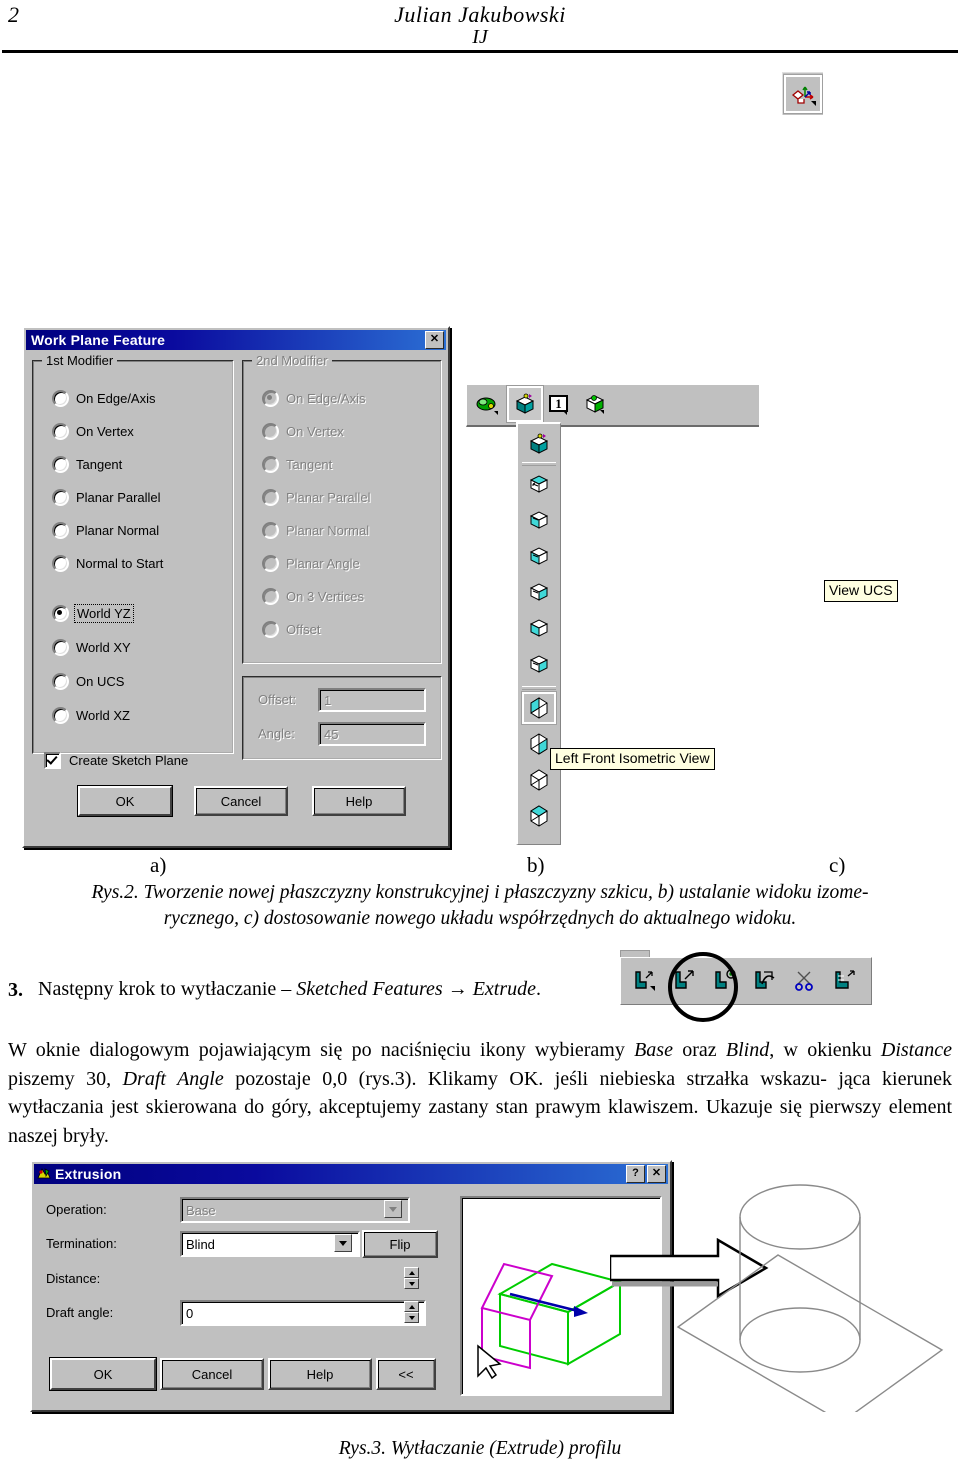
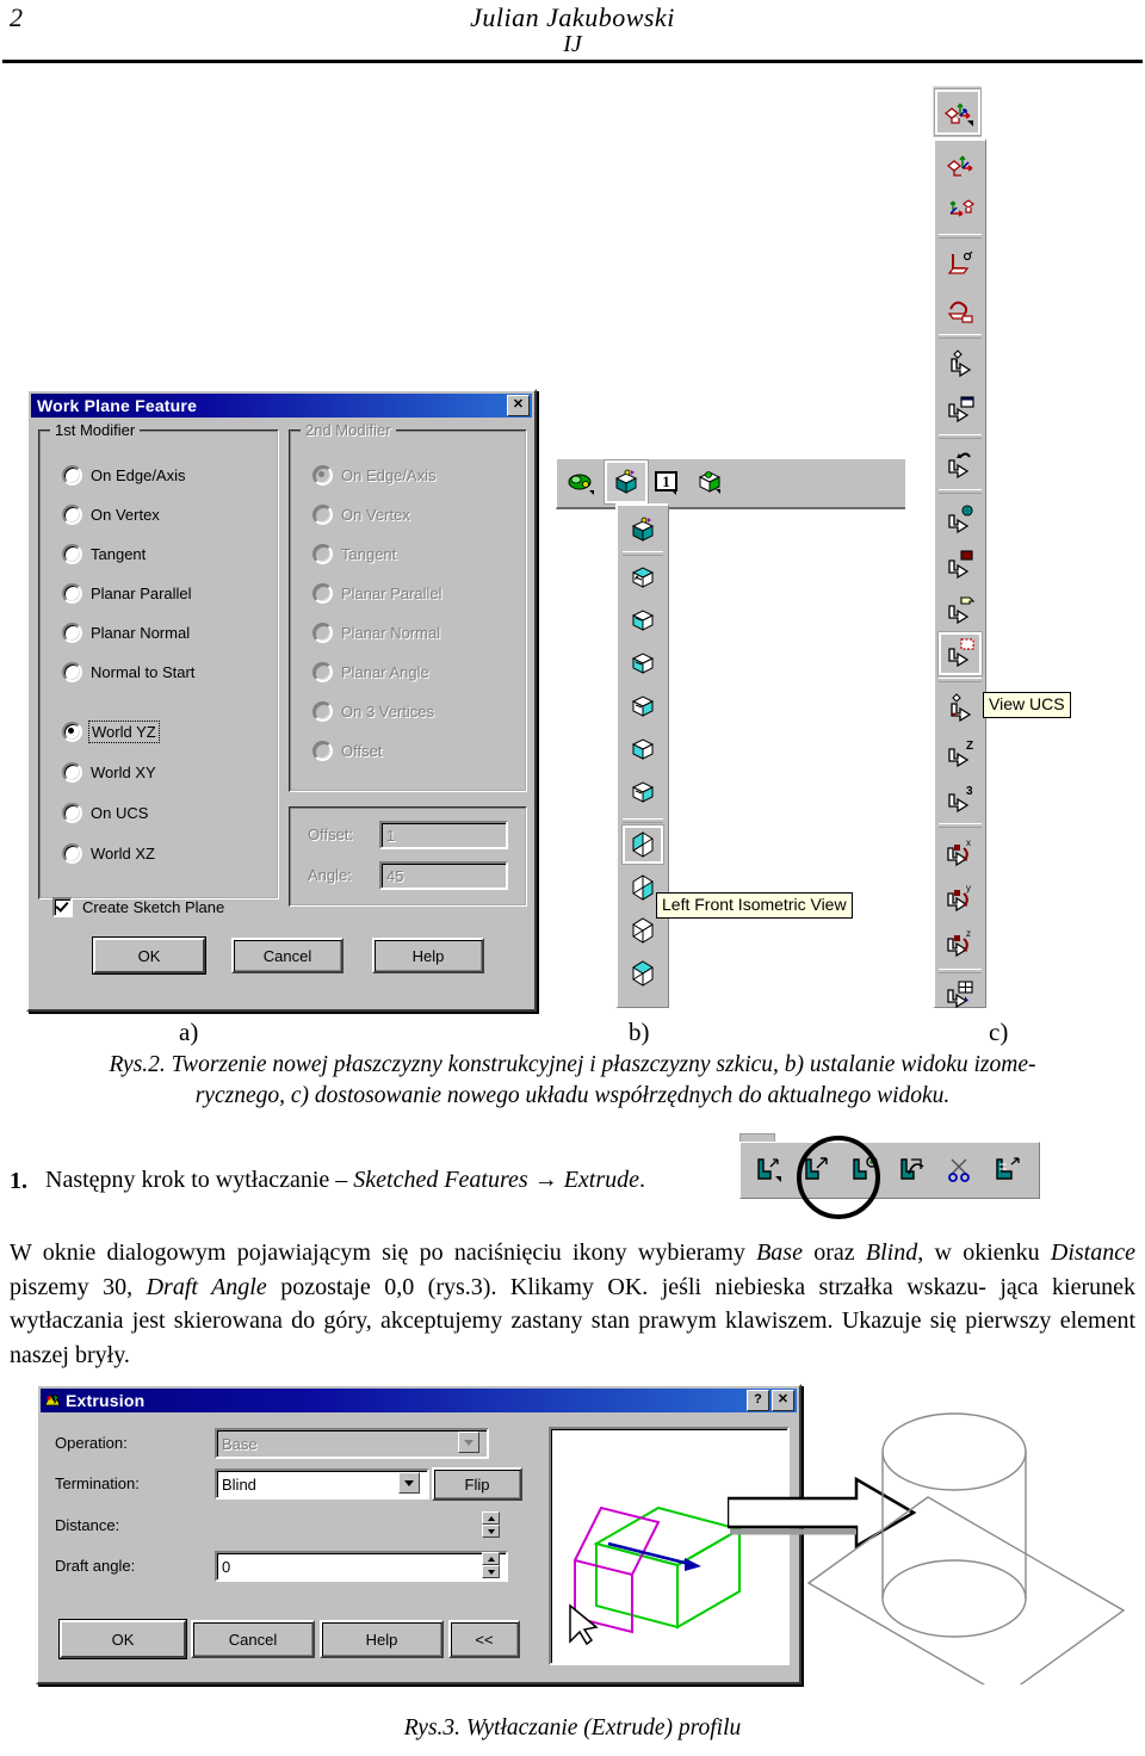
  2
  Julian Jakubowski
  IJ
  Work Plane Feature
  ✕
  1st Modifier
  On Edge/Axis
  On Vertex
  Tangent
  Planar Parallel
  Planar Normal
  Normal to Start
  World YZ
  World XY
  On UCS
  World XZ
  2nd Modifier
  On Edge/Axis
  On Vertex
  Tangent
  Planar Parallel
  Planar Normal
  Planar Angle
  On 3 Vertices
  Offset
  Offset:
  1
  Angle:
  45
  Create Sketch Plane
  OK
  Cancel
  Help
  1
  Left Front Isometric View
+ Z
+ 3
+ x
+ y
+ z
  View UCS
  a)
  b)
  c)
  Rys.2. Tworzenie nowej płaszczyzny konstrukcyjnej i płaszczyzny szkicu, b) ustalanie widoku izome-
  rycznego, c) dostosowanie nowego układu współrzędnych do aktualnego widoku.
- 3.
+ 1.
  Następny krok to wytłaczanie – Sketched Features → Extrude.
  W oknie dialogowym pojawiającym się po naciśnięciu ikony wybieramy Base oraz Blind, w okienku Distance piszemy 30, Draft Angle pozostaje 0,0 (rys.3). Klikamy OK. jeśli niebieska strzałka wskazu- jąca kierunek wytłaczania jest skierowana do góry, akceptujemy zastany stan prawym klawiszem. Ukazuje się pierwszy element naszej bryły.
  Extrusion
  ?
  ✕
  Operation:
  Base
  Termination:
  Blind
  Flip
  Distance:
  Draft angle:
  0
  OK
  Cancel
  Help
  <<
  Rys.3. Wytłaczanie (Extrude) profilu
